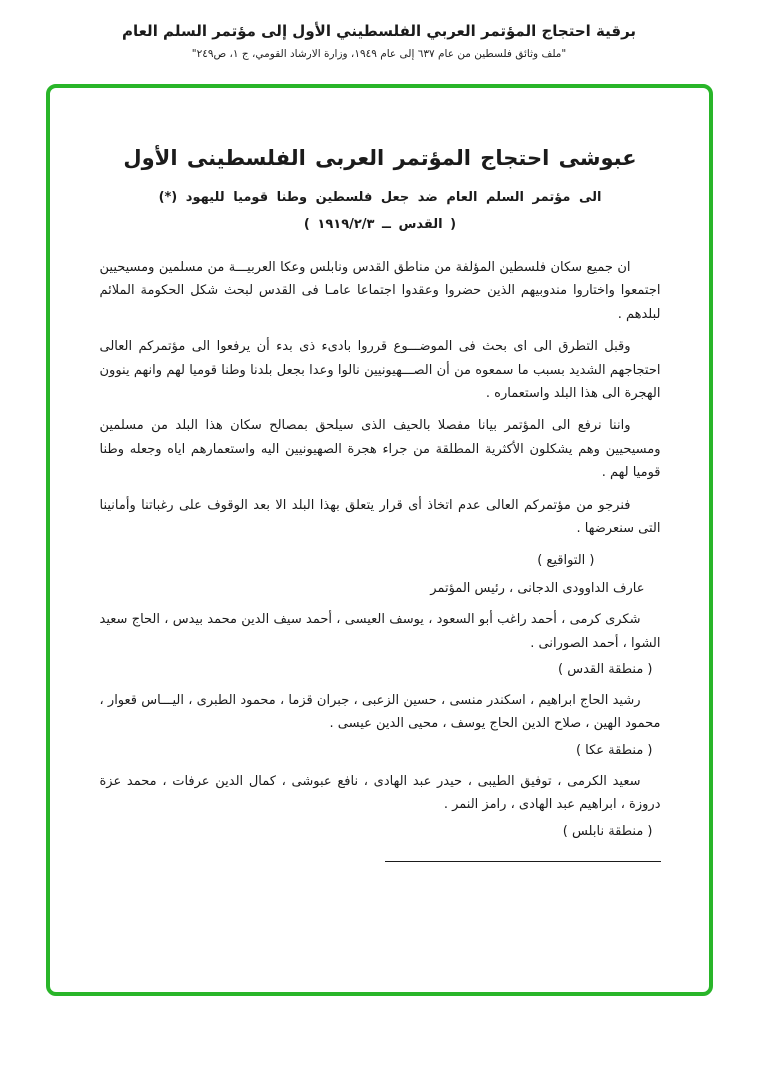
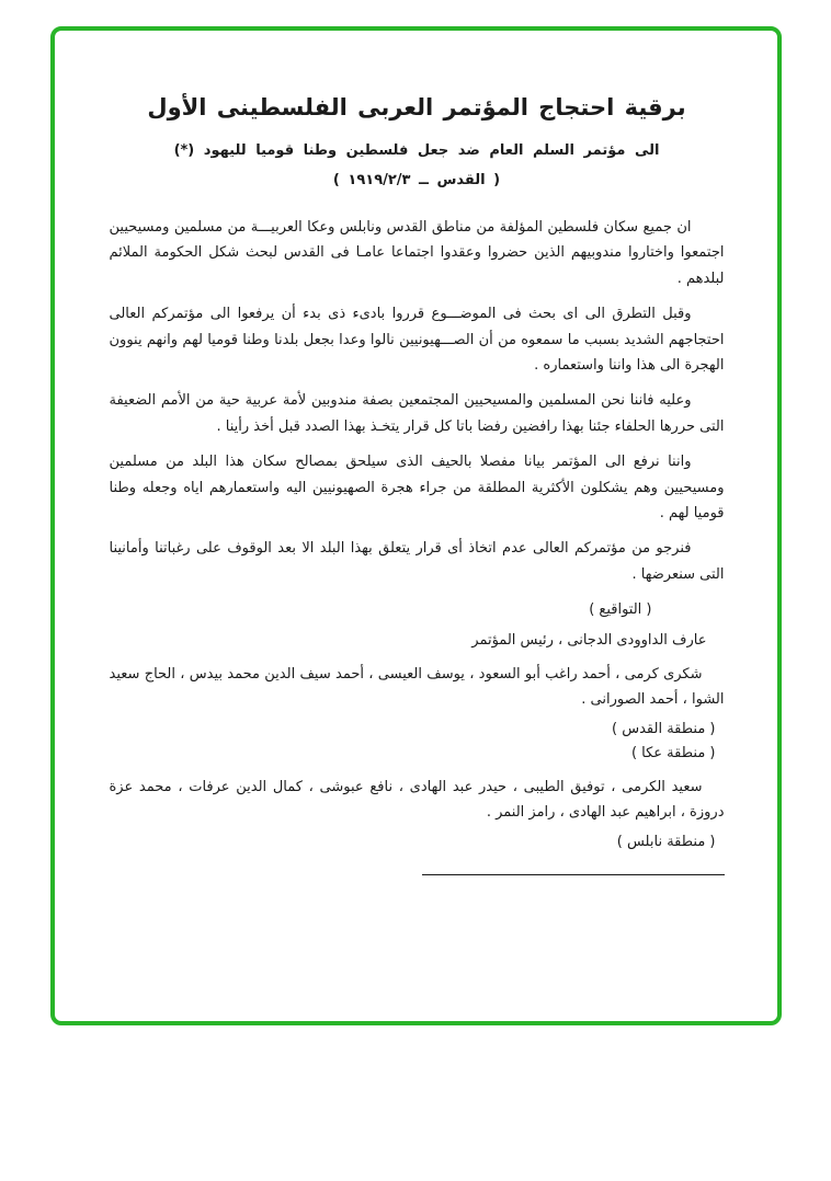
- برقية احتجاج المؤتمر العربي الفلسطيني الأول إلى مؤتمر السلم العام
- "ملف وثائق فلسطين من عام ٦٣٧ إلى عام ١٩٤٩، وزارة الارشاد القومي، ج ١، ص٢٤٩"
- عبوشى احتجاج المؤتمر العربى الفلسطينى الأول
+ برقية احتجاج المؤتمر العربى الفلسطينى الأول
  الى مؤتمر السلم العام ضد جعل فلسطين وطنا قوميا لليهود (*)
  ( القدس ــ ١٩١٩/٢/٣ )
  ان جميع سكان فلسطين المؤلفة من مناطق القدس ونابلس وعكا العربيـــة من مسلمين ومسيحيين اجتمعوا واختاروا مندوبيهم الذين حضروا وعقدوا اجتماعا عامـا فى القدس لبحث شكل الحكومة الملائم لبلدهم .
- وقبل التطرق الى اى بحث فى الموضـــوع قرروا بادىء ذى بدء أن يرفعوا الى مؤتمركم العالى احتجاجهم الشديد بسبب ما سمعوه من أن الصـــهيونيين نالوا وعدا بجعل بلدنا وطنا قوميا لهم وانهم ينوون الهجرة الى هذا البلد واستعماره .
+ وقبل التطرق الى اى بحث فى الموضـــوع قرروا بادىء ذى بدء أن يرفعوا الى مؤتمركم العالى احتجاجهم الشديد بسبب ما سمعوه من أن الصـــهيونيين نالوا وعدا بجعل بلدنا وطنا قوميا لهم وانهم ينوون الهجرة الى هذا واننا واستعماره .
+ وعليه فاننا نحن المسلمين والمسيحيين المجتمعين بصفة مندوبين لأمة عربية حية من الأمم الضعيفة التى حررها الحلفاء جئنا بهذا رافضين رفضا باتا كل قرار يتخـذ بهذا الصدد قبل أخذ رأينا .
  واننا نرفع الى المؤتمر بيانا مفصلا بالحيف الذى سيلحق بمصالح سكان هذا البلد من مسلمين ومسيحيين وهم يشكلون الأكثرية المطلقة من جراء هجرة الصهيونيين اليه واستعمارهم اياه وجعله وطنا قوميا لهم .
  فنرجو من مؤتمركم العالى عدم اتخاذ أى قرار يتعلق بهذا البلد الا بعد الوقوف على رغباتنا وأمانينا التى سنعرضها .
  ( التواقيع )
  عارف الداوودى الدجانى ، رئيس المؤتمر
  شكرى كرمى ، أحمد راغب أبو السعود ، يوسف العيسى ، أحمد سيف الدين محمد بيدس ، الحاج سعيد الشوا ، أحمد الصورانى .
  ( منطقة القدس )
- رشيد الحاج ابراهيم ، اسكندر منسى ، حسين الزعبى ، جبران قزما ، محمود الطبرى ، اليـــاس قعوار ، محمود الهين ، صلاح الدين الحاج يوسف ، محيى الدين عيسى .
  ( منطقة عكا )
  سعيد الكرمى ، توفيق الطيبى ، حيدر عبد الهادى ، نافع عبوشى ، كمال الدين عرفات ، محمد عزة دروزة ، ابراهيم عبد الهادى ، رامز النمر .
  ( منطقة نابلس )
